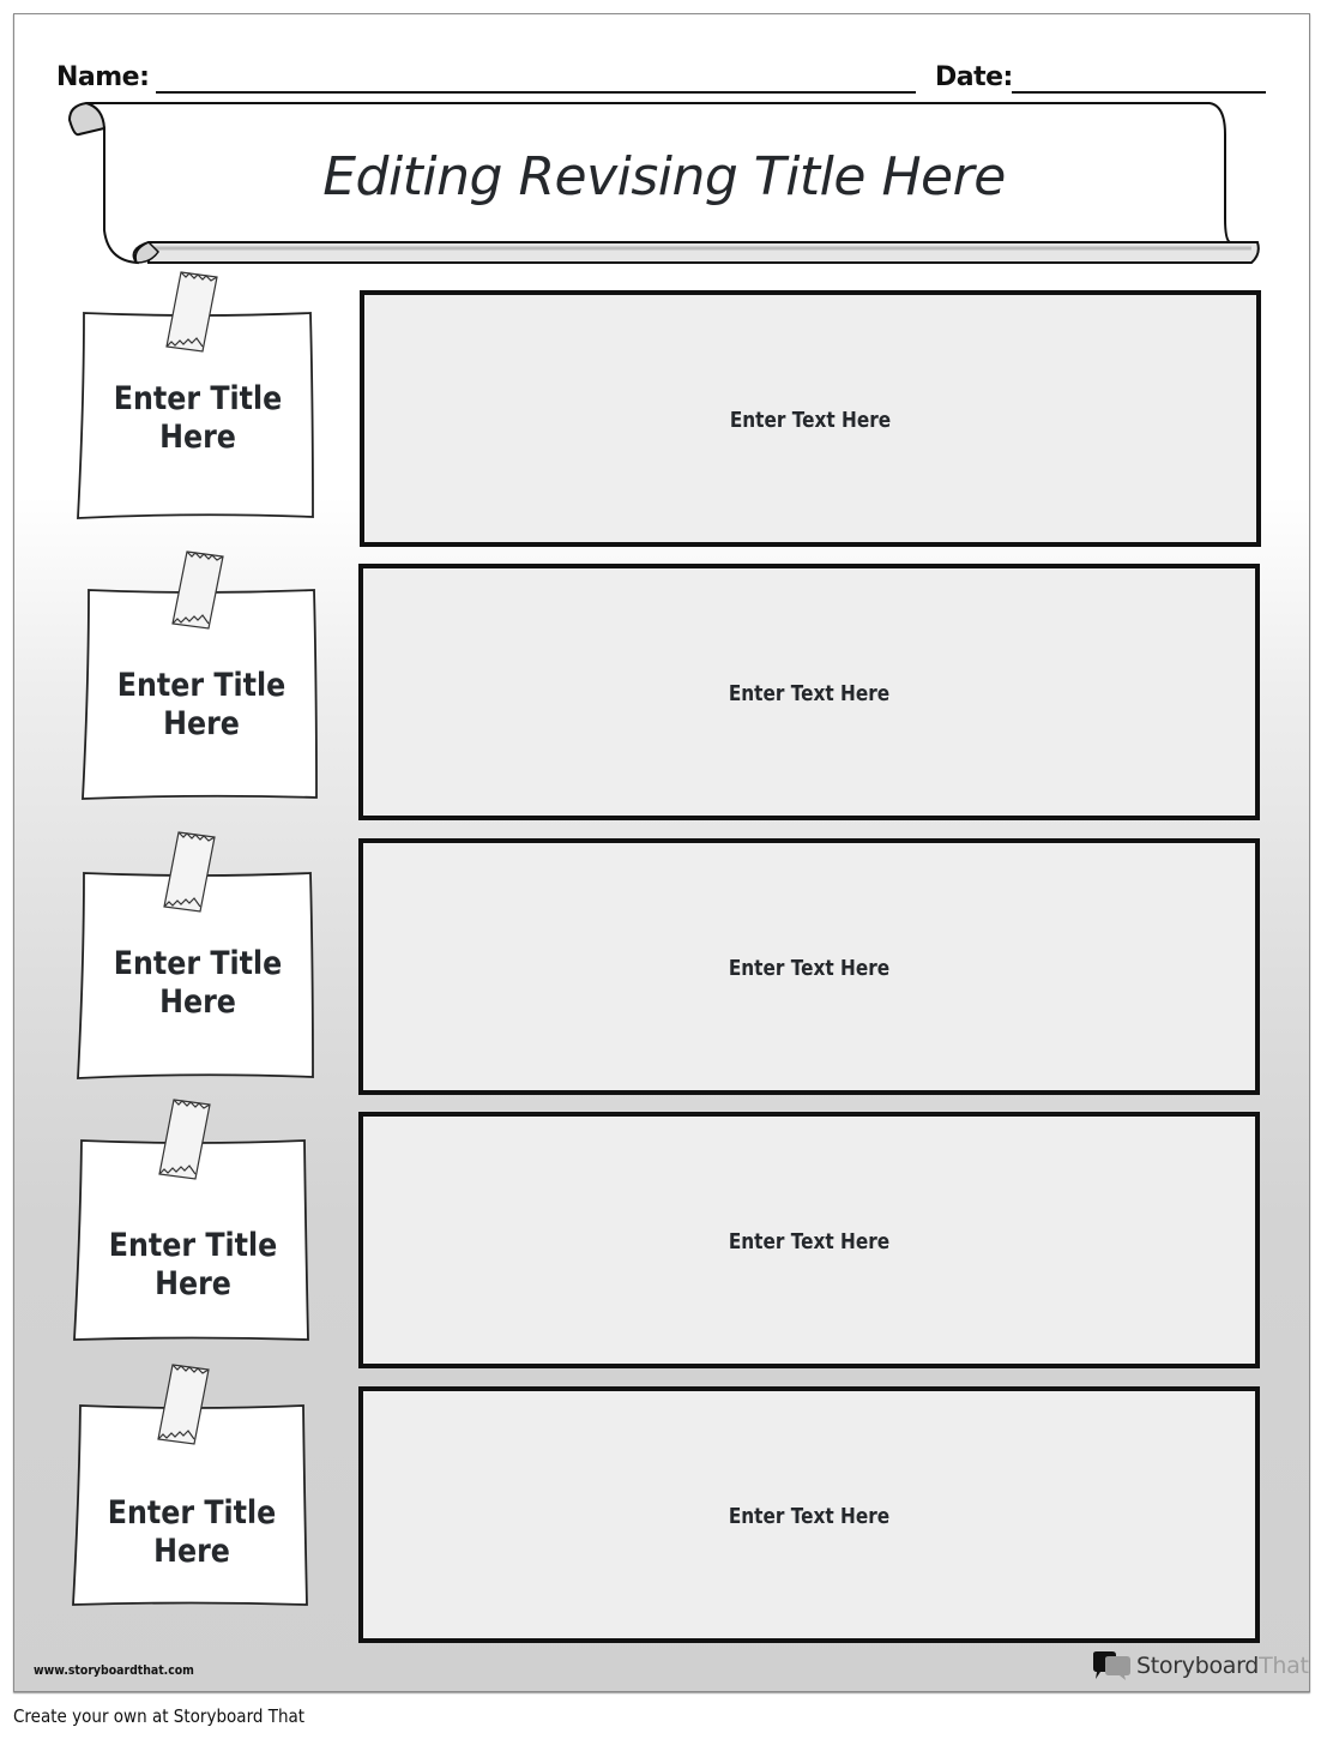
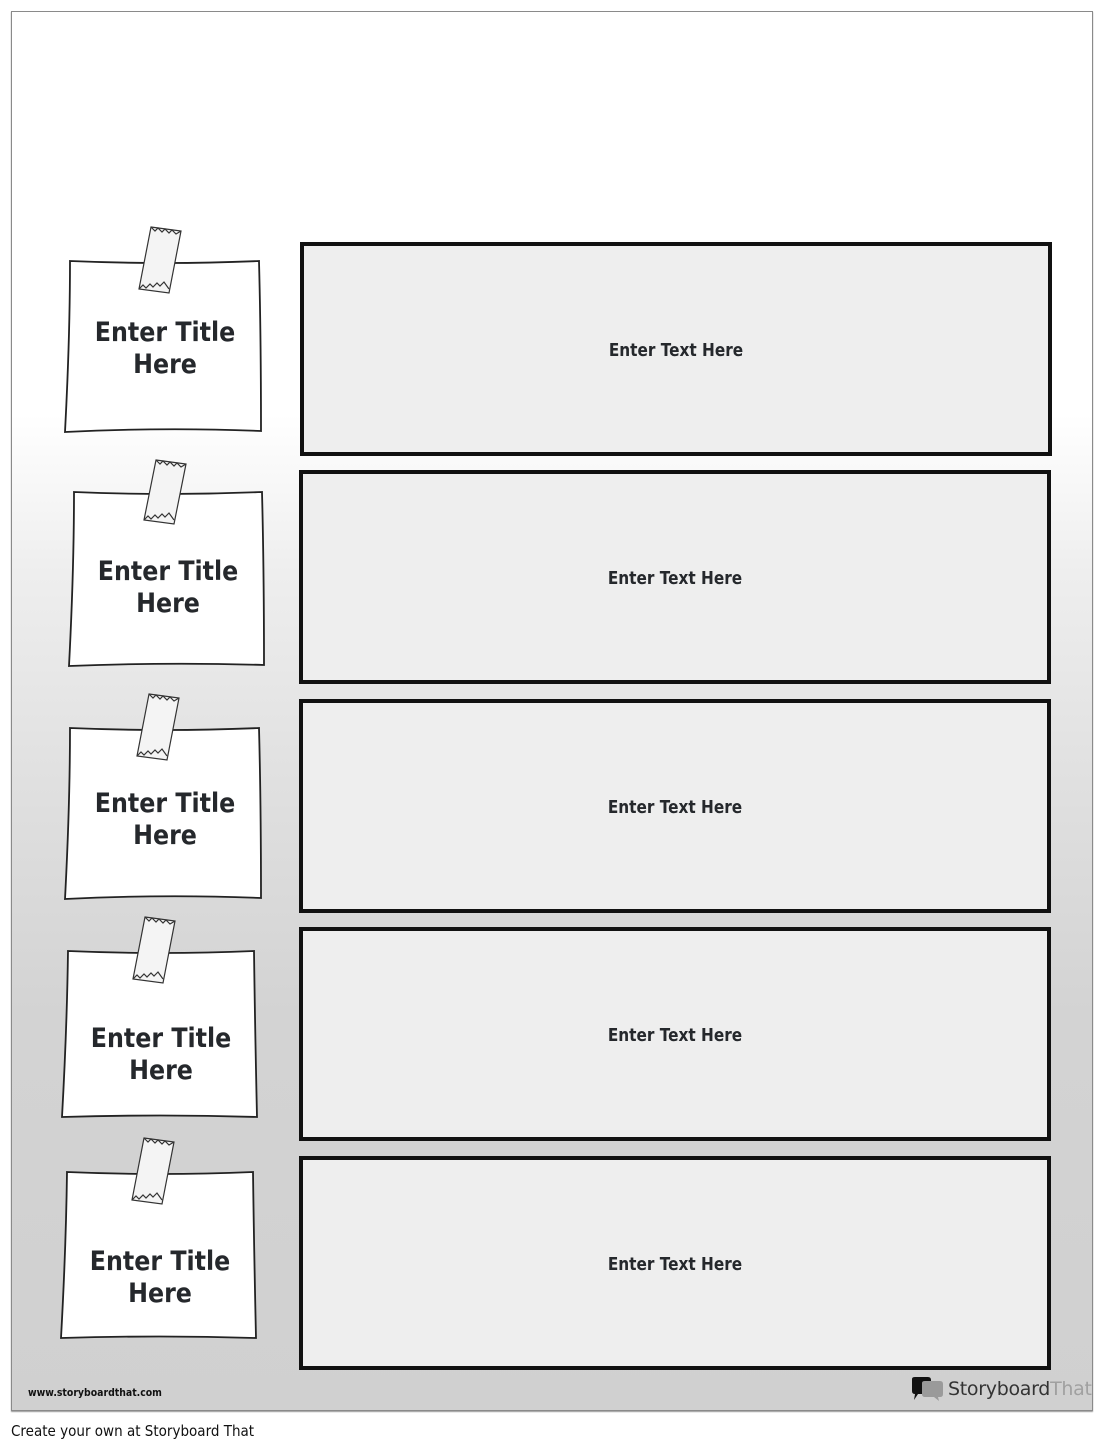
- Name:
- Date:
- Editing Revising Title Here
  Enter Title
  Here
  Enter Text Here
  Enter Title
  Here
  Enter Text Here
  Enter Title
  Here
  Enter Text Here
  Enter Title
  Here
  Enter Text Here
  Enter Title
  Here
  Enter Text Here
  www.storyboardthat.com
  StoryboardThat
  Create your own at Storyboard That
